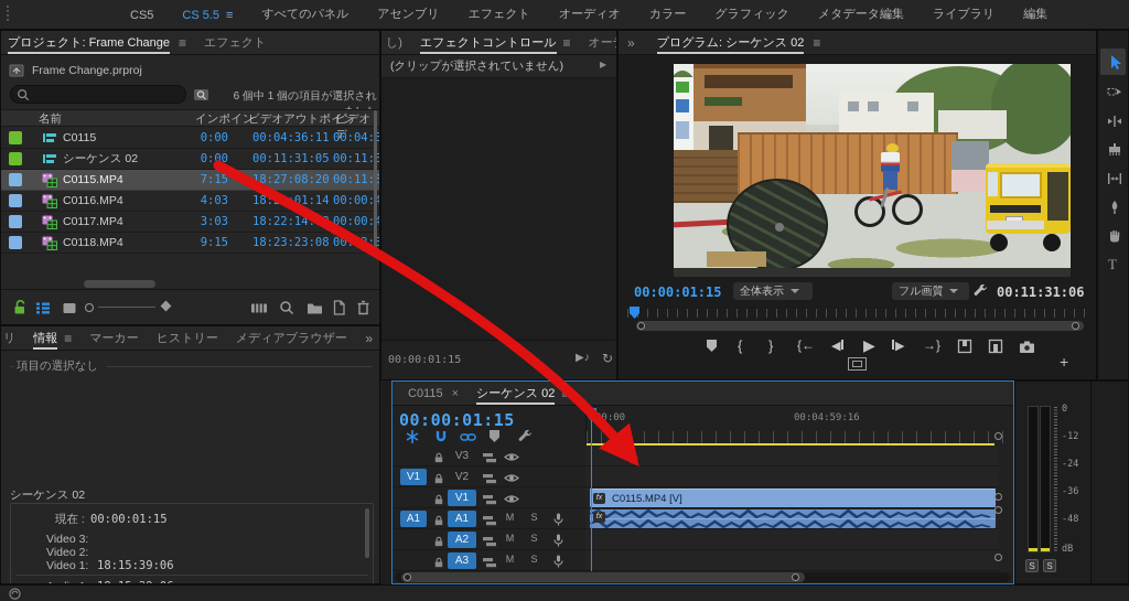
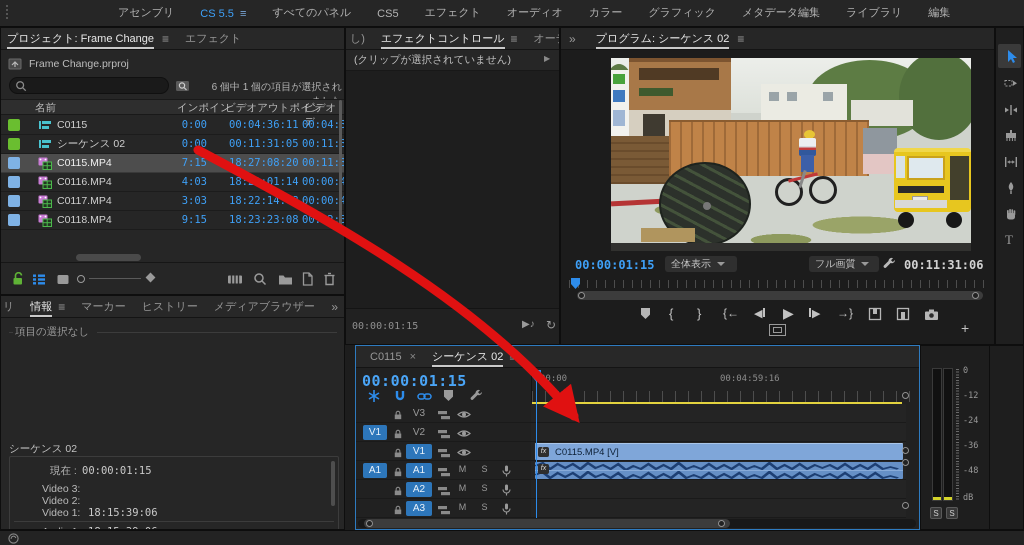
- CS5
+ アセンブリ
  CS 5.5
  ≡
  すべてのパネル
- アセンブリ
+ CS5
  エフェクト
  オーディオ
  カラー
  グラフィック
  メタデータ編集
  ライブラリ
  編集
  プロジェクト: Frame Change
  ≡
  エフェクト
  Frame Change.prproj
  6 個中 1 個の項目が選択され
  名前
  インポイン
  ビデオアウトポイン
  ビデオデ
  C0115
  0:00
  00:04:36:11
  00:04:3
  シーケンス 02
  0:00
  00:11:31:05
  00:11:3
  C0115.MP4
  7:15
  18:27:08:20
  00:11:3
  C0116.MP4
  4:03
  18:01:14
  00:00:4
  C0117.MP4
  3:03
  18:22:14:
  00:00:4
  C0118.MP4
  9:15
  18:23:23:08
  リ
  情報
  ≡
  マーカー
  ヒストリー
  メディアブラウザー
  »
  項目の選択なし
  シーケンス 02
  現在 :
  00:00:01:15
  Video 3:
  Video 2:
  Video 1:
  18:15:39:06
  し)
  エフェクトコントロール
  ≡
  (クリップが選択されていません)
  ▶
  00:00:01:15
  ▶♪
  ↻
  »
  プログラム: シーケンス 02
  ≡
  00:00:01:15
  全体表示
  フル画質
  00:11:31:06
  {
  }
  {←
  ◀
  ▶
  ▶
  →}
  +
  T
  C0115
  ×
  シーケンス 02
  00:00:01:15
  V3
  V1
  V2
  V1
  A1
  A1
  M
  S
  A2
  M
  S
  A3
  M
  S
  0:00
  00:04:59:16
  C0115.MP4 [V]
  0
  -12
  -24
  -36
  -48
  dB
  S
  S
